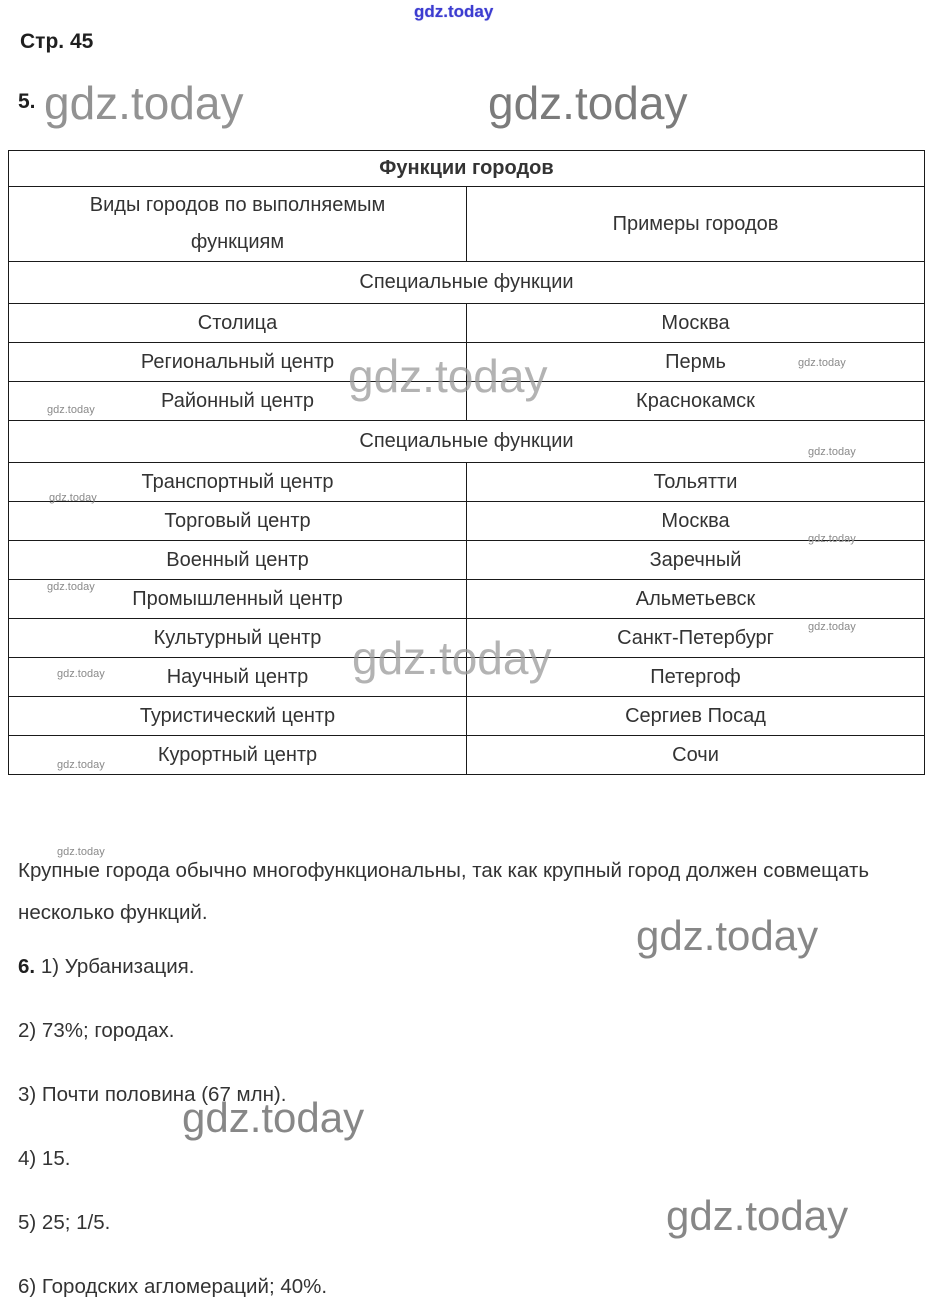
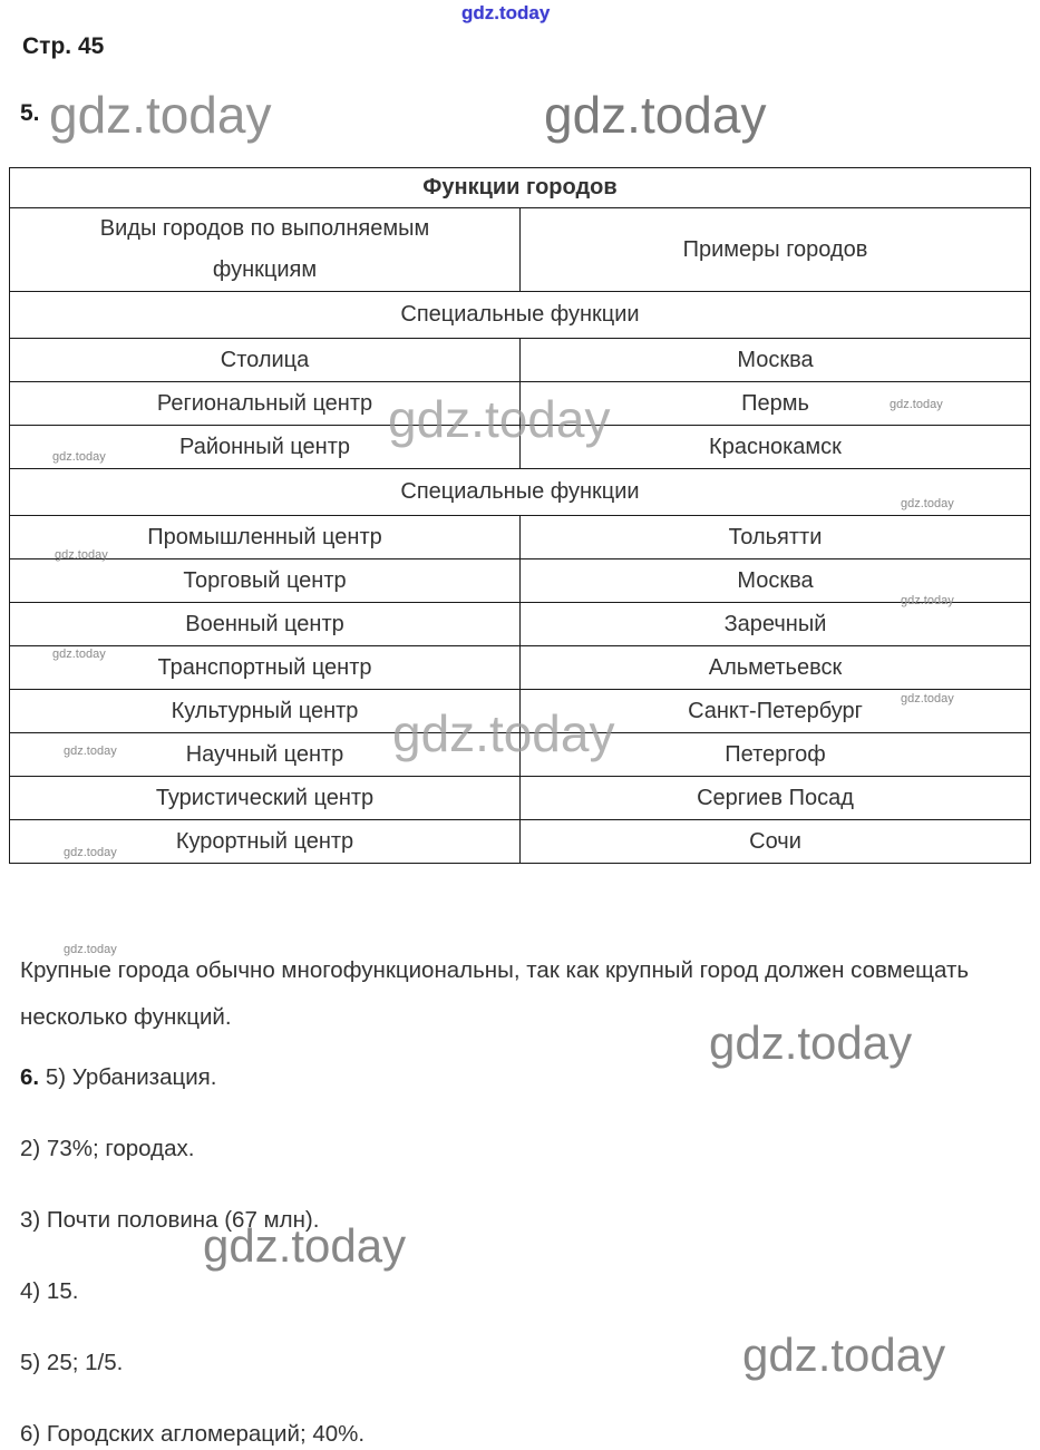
  gdz.today
  Стр. 45
  5.
  gdz.today
  gdz.today
  gdz.today
  gdz.today
  gdz.today
  gdz.today
  gdz.today
  gdz.today
  gdz.today
  gdz.today
  gdz.today
  gdz.today
  gdz.today
  gdz.today
  gdz.today
  gdz.today
  gdz.today
  Функции городов
  Виды городов по выполняемым функциям	Примеры городов
  Специальные функции
  Столица	Москва
  Региональный центр	Пермь
  Районный центр	Краснокамск
  Специальные функции
- Транспортный центр	Тольятти
+ Промышленный центр	Тольятти
  Торговый центр	Москва
  Военный центр	Заречный
- Промышленный центр	Альметьевск
+ Транспортный центр	Альметьевск
  Культурный центр	Санкт-Петербург
  Научный центр	Петергоф
  Туристический центр	Сергиев Посад
  Курортный центр	Сочи
  Крупные города обычно многофункциональны, так как крупный город должен совмещать несколько функций.
- 6. 1) Урбанизация.
+ 6. 5) Урбанизация.
  2) 73%; городах.
  3) Почти половина (67 млн).
  4) 15.
  5) 25; 1/5.
  6) Городских агломераций; 40%.
